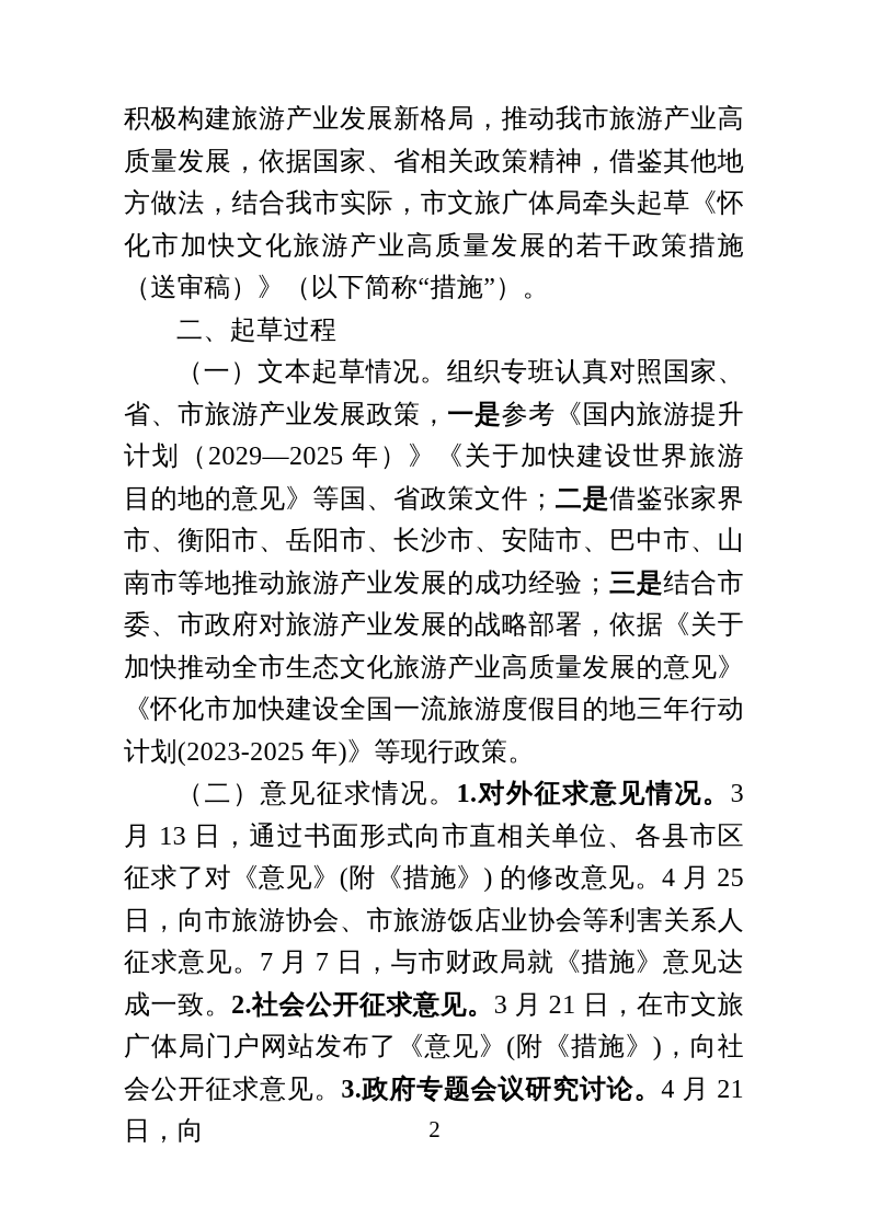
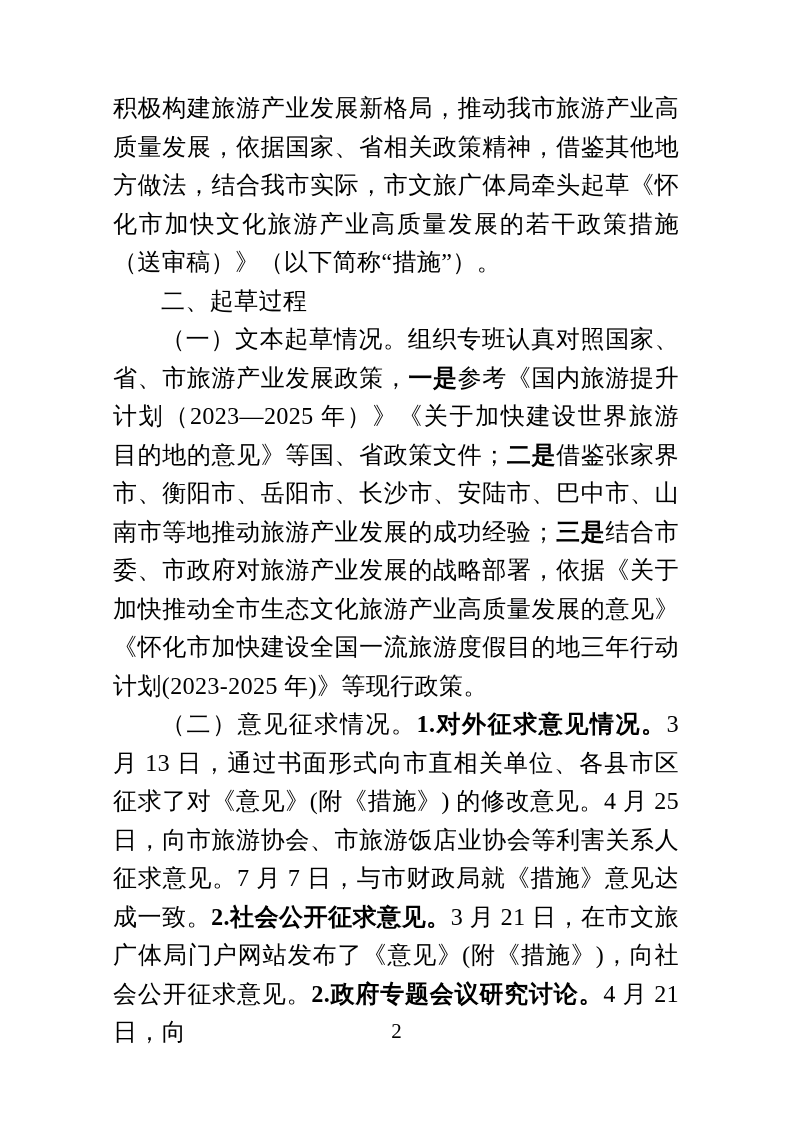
  积极构建旅游产业发展新格局，推动我市旅游产业高质量发展，依据国家、省相关政策精神，借鉴其他地方做法，结合我市实际，市文旅广体局牵头起草《怀化市加快文化旅游产业高质量发展的若干政策措施（送审稿）》（以下简称“措施”）。
  二、起草过程
- （一）文本起草情况。组织专班认真对照国家、省、市旅游产业发展政策，一是参考《国内旅游提升计划（2029—2025 年）》《关于加快建设世界旅游目的地的意见》等国、省政策文件；二是借鉴张家界市、衡阳市、岳阳市、长沙市、安陆市、巴中市、山南市等地推动旅游产业发展的成功经验；三是结合市委、市政府对旅游产业发展的战略部署，依据《关于加快推动全市生态文化旅游产业高质量发展的意见》《怀化市加快建设全国一流旅游度假目的地三年行动计划(2023-2025 年)》等现行政策。
+ （一）文本起草情况。组织专班认真对照国家、省、市旅游产业发展政策，一是参考《国内旅游提升计划（2023—2025 年）》《关于加快建设世界旅游目的地的意见》等国、省政策文件；二是借鉴张家界市、衡阳市、岳阳市、长沙市、安陆市、巴中市、山南市等地推动旅游产业发展的成功经验；三是结合市委、市政府对旅游产业发展的战略部署，依据《关于加快推动全市生态文化旅游产业高质量发展的意见》《怀化市加快建设全国一流旅游度假目的地三年行动计划(2023-2025 年)》等现行政策。
- （二）意见征求情况。1.对外征求意见情况。3 月 13 日，通过书面形式向市直相关单位、各县市区征求了对《意见》(附《措施》) 的修改意见。4 月 25 日，向市旅游协会、市旅游饭店业协会等利害关系人征求意见。7 月 7 日，与市财政局就《措施》意见达成一致。2.社会公开征求意见。3 月 21 日，在市文旅广体局门户网站发布了《意见》(附《措施》)，向社会公开征求意见。3.政府专题会议研究讨论。4 月 21 日，向
+ （二）意见征求情况。1.对外征求意见情况。3 月 13 日，通过书面形式向市直相关单位、各县市区征求了对《意见》(附《措施》) 的修改意见。4 月 25 日，向市旅游协会、市旅游饭店业协会等利害关系人征求意见。7 月 7 日，与市财政局就《措施》意见达成一致。2.社会公开征求意见。3 月 21 日，在市文旅广体局门户网站发布了《意见》(附《措施》)，向社会公开征求意见。2.政府专题会议研究讨论。4 月 21 日，向
  2
